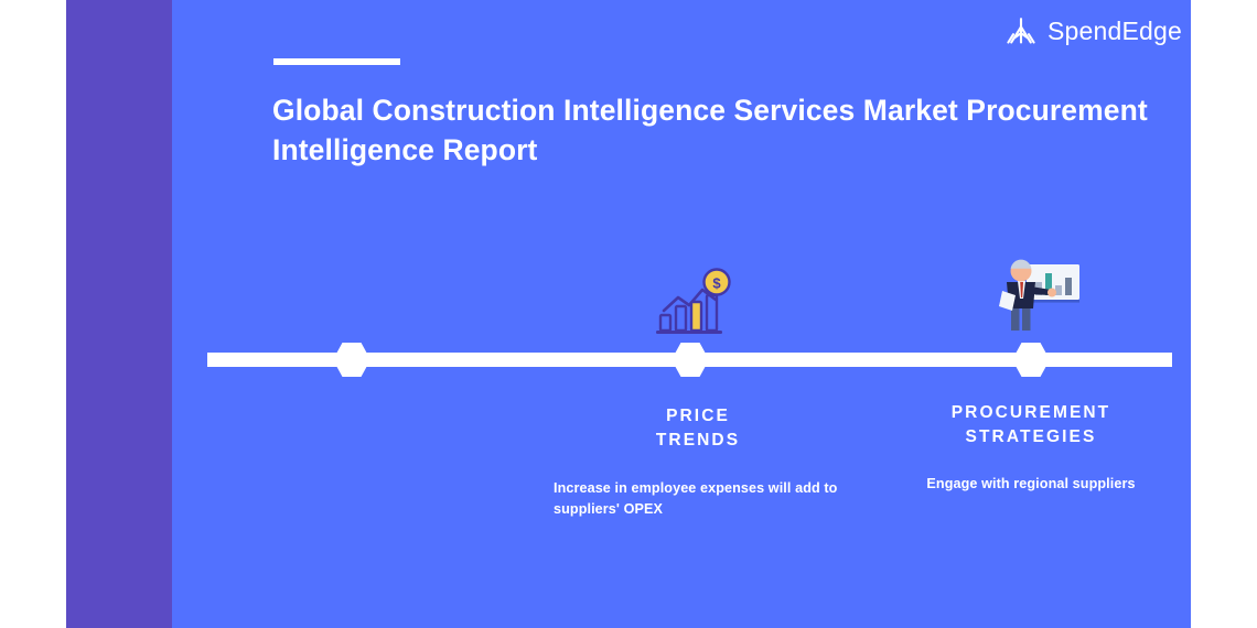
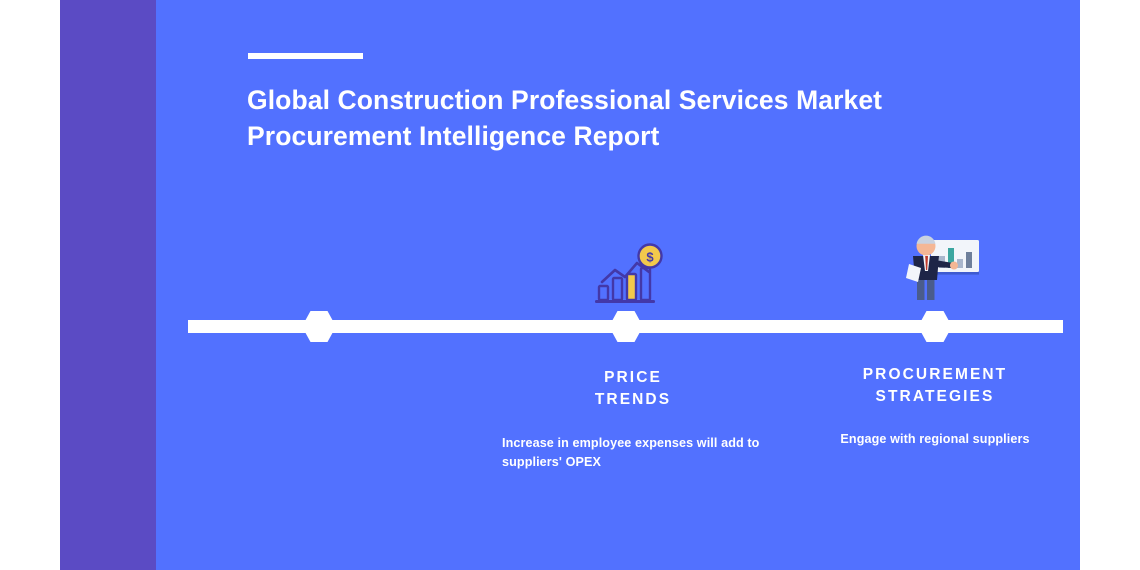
- SpendEdge
- Global Construction Intelligence Services Market Procurement Intelligence Report
+ Global Construction Professional Services Market Procurement Intelligence Report
  $
  PRICE
  TRENDS
  Increase in employee expenses will add to suppliers' OPEX
  PROCUREMENT
  STRATEGIES
  Engage with regional suppliers
